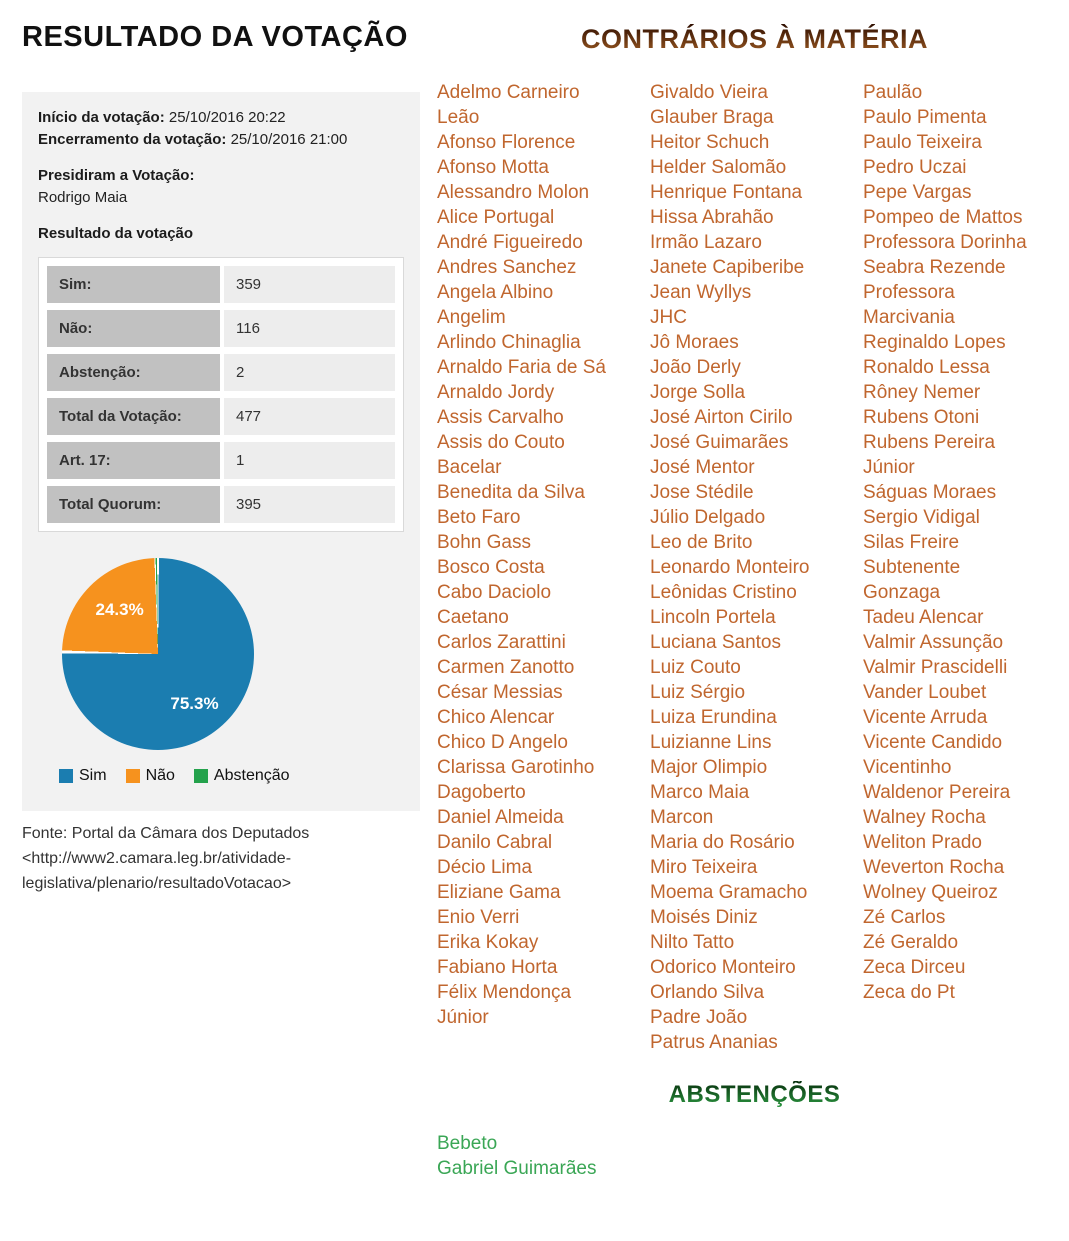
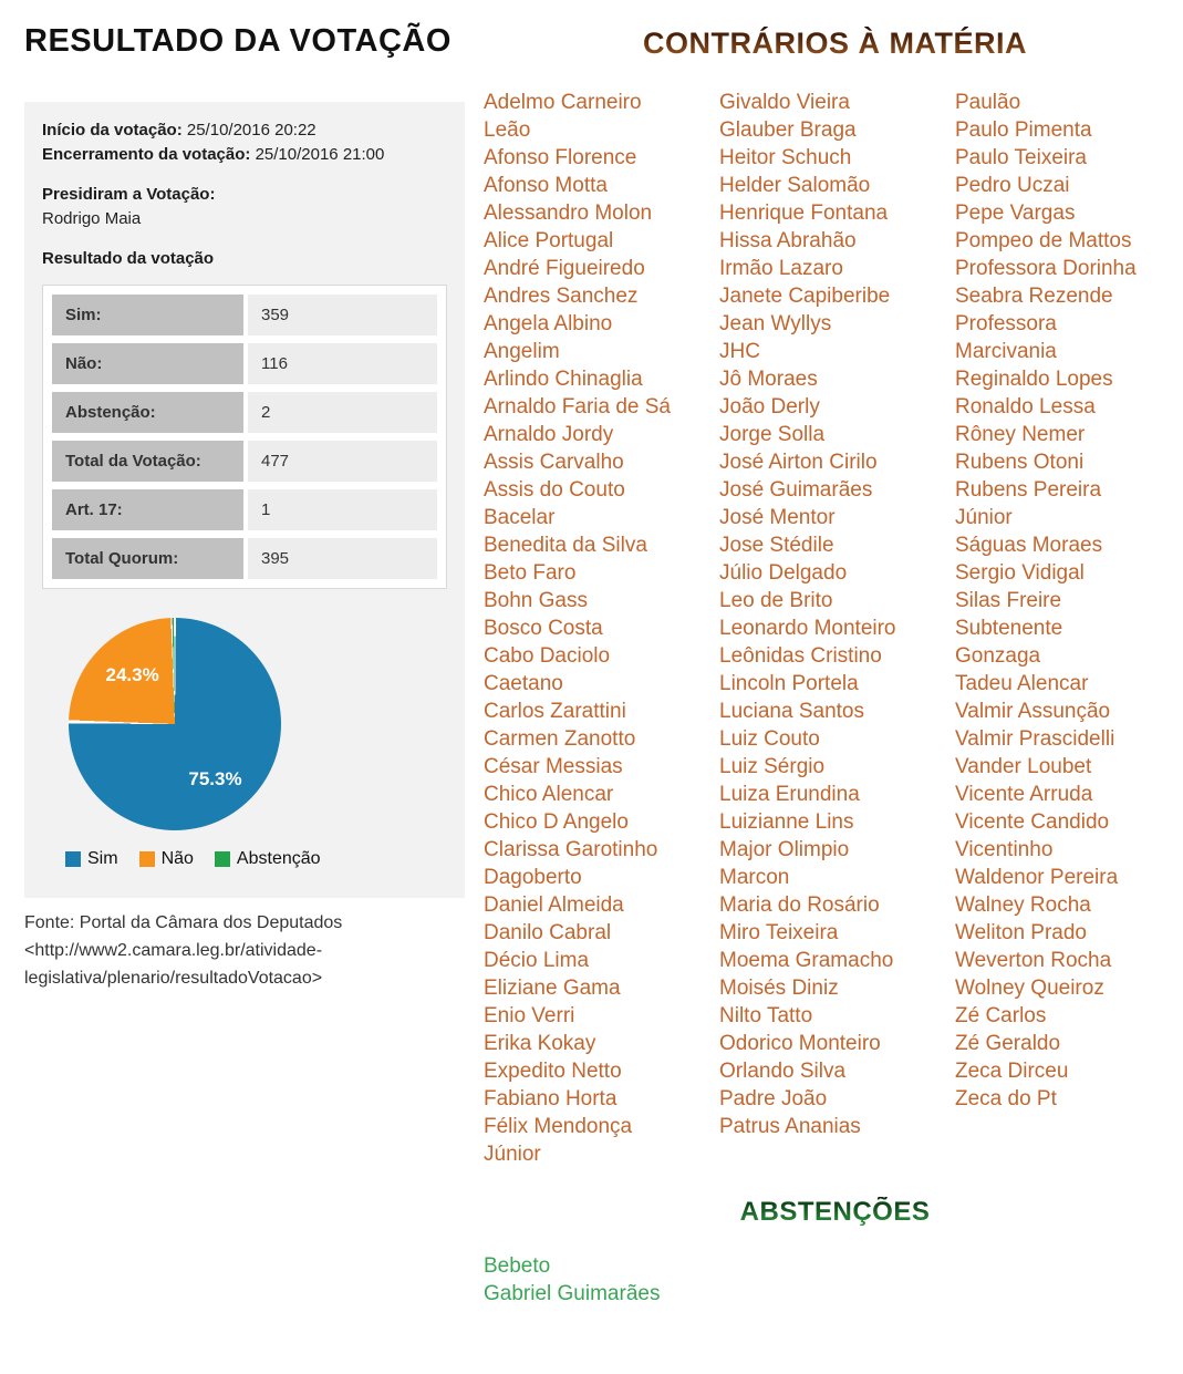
  RESULTADO DA VOTAÇÃO
  Início da votação: 25/10/2016 20:22
  Encerramento da votação: 25/10/2016 21:00
  Presidiram a Votação:
  Rodrigo Maia
  Resultado da votação
  Sim:
  359
  Não:
  116
  Abstenção:
  2
  Total da Votação:
  477
  Art. 17:
  1
  Total Quorum:
  395
  24.3%
  75.3%
  Sim
  Não
  Abstenção
  Fonte: Portal da Câmara dos Deputados <http://www2.camara.leg.br/atividade-legislativa/plenario/resultadoVotacao>
  CONTRÁRIOS À MATÉRIA
  Adelmo Carneiro
  Leão
  Afonso Florence
  Afonso Motta
  Alessandro Molon
  Alice Portugal
  André Figueiredo
  Andres Sanchez
  Angela Albino
  Angelim
  Arlindo Chinaglia
  Arnaldo Faria de Sá
  Arnaldo Jordy
  Assis Carvalho
  Assis do Couto
  Bacelar
  Benedita da Silva
  Beto Faro
  Bohn Gass
  Bosco Costa
  Cabo Daciolo
  Caetano
  Carlos Zarattini
  Carmen Zanotto
  César Messias
  Chico Alencar
  Chico D Angelo
  Clarissa Garotinho
  Dagoberto
  Daniel Almeida
  Danilo Cabral
  Décio Lima
  Eliziane Gama
  Enio Verri
  Erika Kokay
+ Expedito Netto
  Fabiano Horta
  Félix Mendonça
  Júnior
  Givaldo Vieira
  Glauber Braga
  Heitor Schuch
  Helder Salomão
  Henrique Fontana
  Hissa Abrahão
  Irmão Lazaro
  Janete Capiberibe
  Jean Wyllys
  JHC
  Jô Moraes
  João Derly
  Jorge Solla
  José Airton Cirilo
  José Guimarães
  José Mentor
  Jose Stédile
  Júlio Delgado
  Leo de Brito
  Leonardo Monteiro
  Leônidas Cristino
  Lincoln Portela
  Luciana Santos
  Luiz Couto
  Luiz Sérgio
  Luiza Erundina
  Luizianne Lins
  Major Olimpio
- Marco Maia
  Marcon
  Maria do Rosário
  Miro Teixeira
  Moema Gramacho
  Moisés Diniz
  Nilto Tatto
  Odorico Monteiro
  Orlando Silva
  Padre João
  Patrus Ananias
  Paulão
  Paulo Pimenta
  Paulo Teixeira
  Pedro Uczai
  Pepe Vargas
  Pompeo de Mattos
  Professora Dorinha
  Seabra Rezende
  Professora
  Marcivania
  Reginaldo Lopes
  Ronaldo Lessa
  Rôney Nemer
  Rubens Otoni
  Rubens Pereira
  Júnior
  Ságuas Moraes
  Sergio Vidigal
  Silas Freire
  Subtenente
  Gonzaga
  Tadeu Alencar
  Valmir Assunção
  Valmir Prascidelli
  Vander Loubet
  Vicente Arruda
  Vicente Candido
  Vicentinho
  Waldenor Pereira
  Walney Rocha
  Weliton Prado
  Weverton Rocha
  Wolney Queiroz
  Zé Carlos
  Zé Geraldo
  Zeca Dirceu
  Zeca do Pt
  ABSTENÇÕES
  Bebeto
  Gabriel Guimarães
